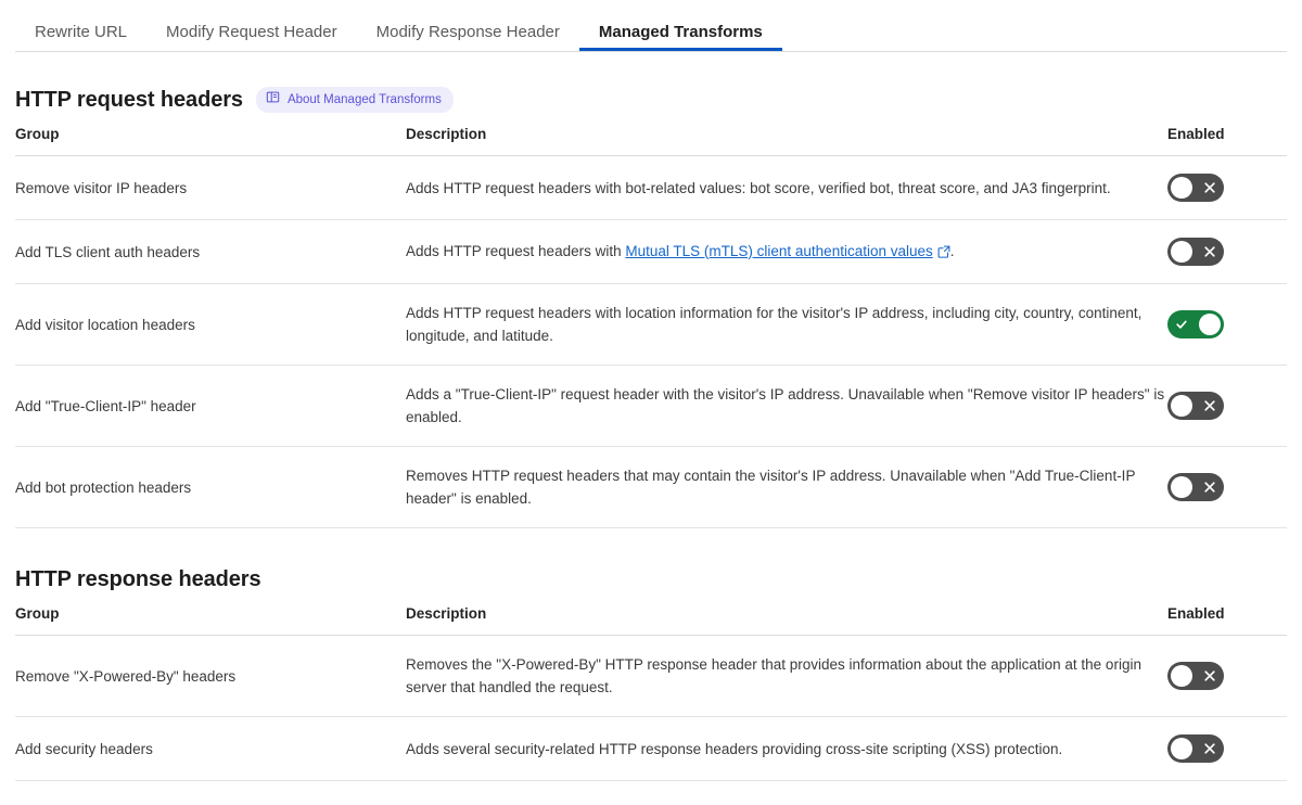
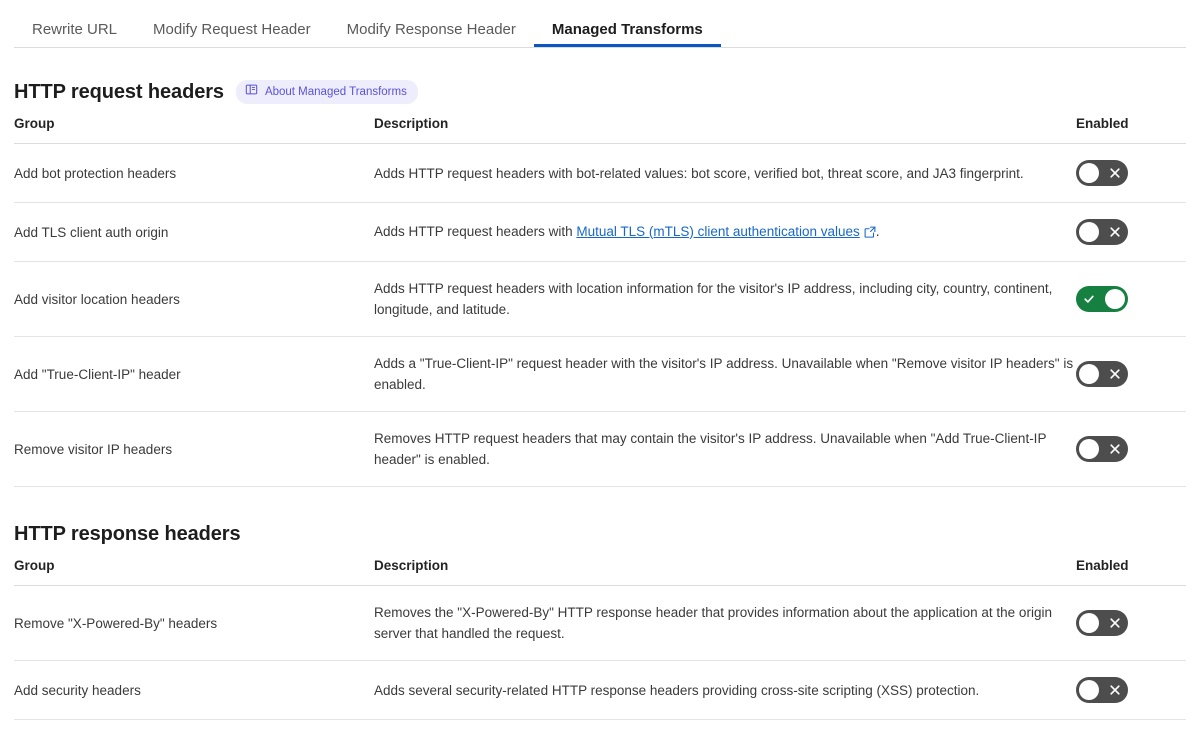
  Rewrite URL
  Modify Request Header
  Modify Response Header
  Managed Transforms
  HTTP request headers
  About Managed Transforms
  Group	Description	Enabled
- Remove visitor IP headers	Adds HTTP request headers with bot-related values: bot score, verified bot, threat score, and JA3 fingerprint.
+ Add bot protection headers	Adds HTTP request headers with bot-related values: bot score, verified bot, threat score, and JA3 fingerprint.
- Add TLS client auth headers	Adds HTTP request headers with Mutual TLS (mTLS) client authentication values .
+ Add TLS client auth origin	Adds HTTP request headers with Mutual TLS (mTLS) client authentication values .
  Add visitor location headers	Adds HTTP request headers with location information for the visitor's IP address, including city, country, continent, longitude, and latitude.
  Add "True-Client-IP" header	Adds a "True-Client-IP" request header with the visitor's IP address. Unavailable when "Remove visitor IP headers" is enabled.
- Add bot protection headers	Removes HTTP request headers that may contain the visitor's IP address. Unavailable when "Add True-Client-IP header" is enabled.
+ Remove visitor IP headers	Removes HTTP request headers that may contain the visitor's IP address. Unavailable when "Add True-Client-IP header" is enabled.
  HTTP response headers
  Group	Description	Enabled
  Remove "X-Powered-By" headers	Removes the "X-Powered-By" HTTP response header that provides information about the application at the origin server that handled the request.
  Add security headers	Adds several security-related HTTP response headers providing cross-site scripting (XSS) protection.
